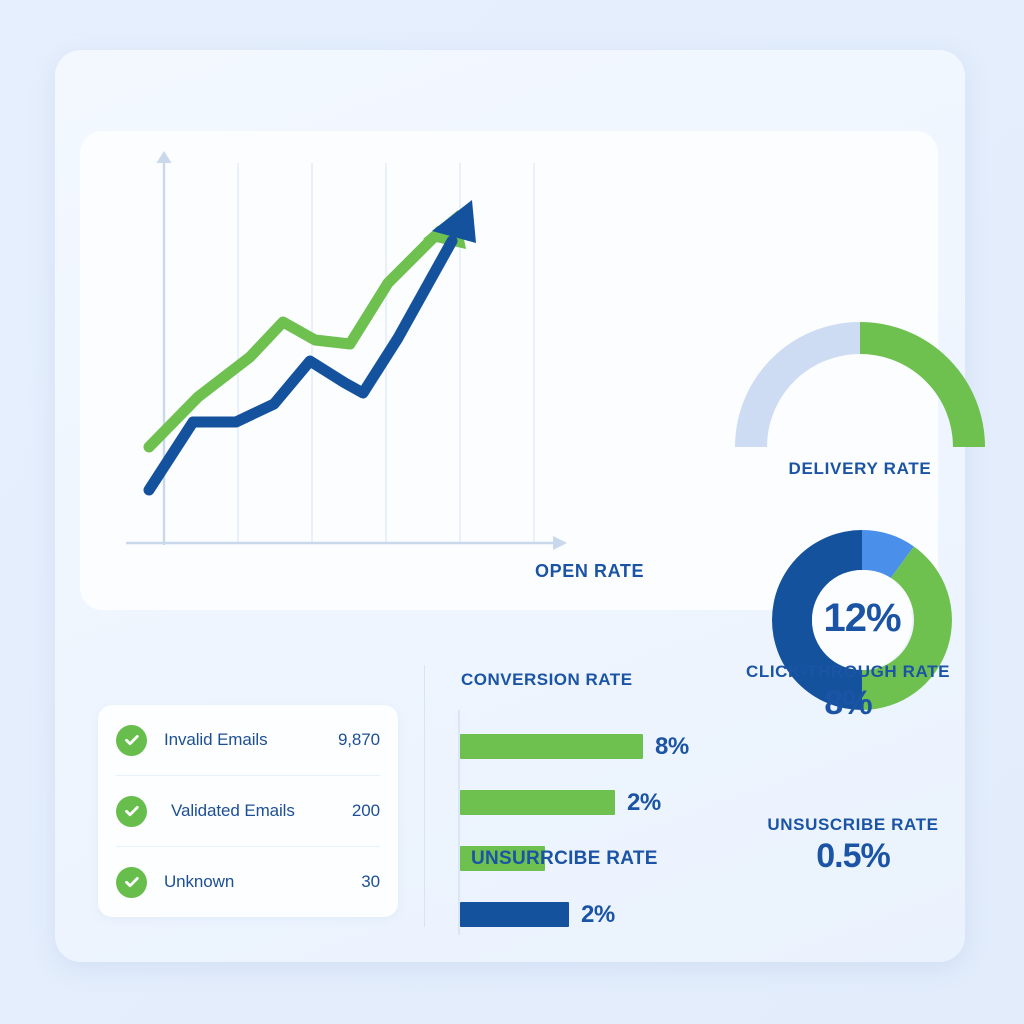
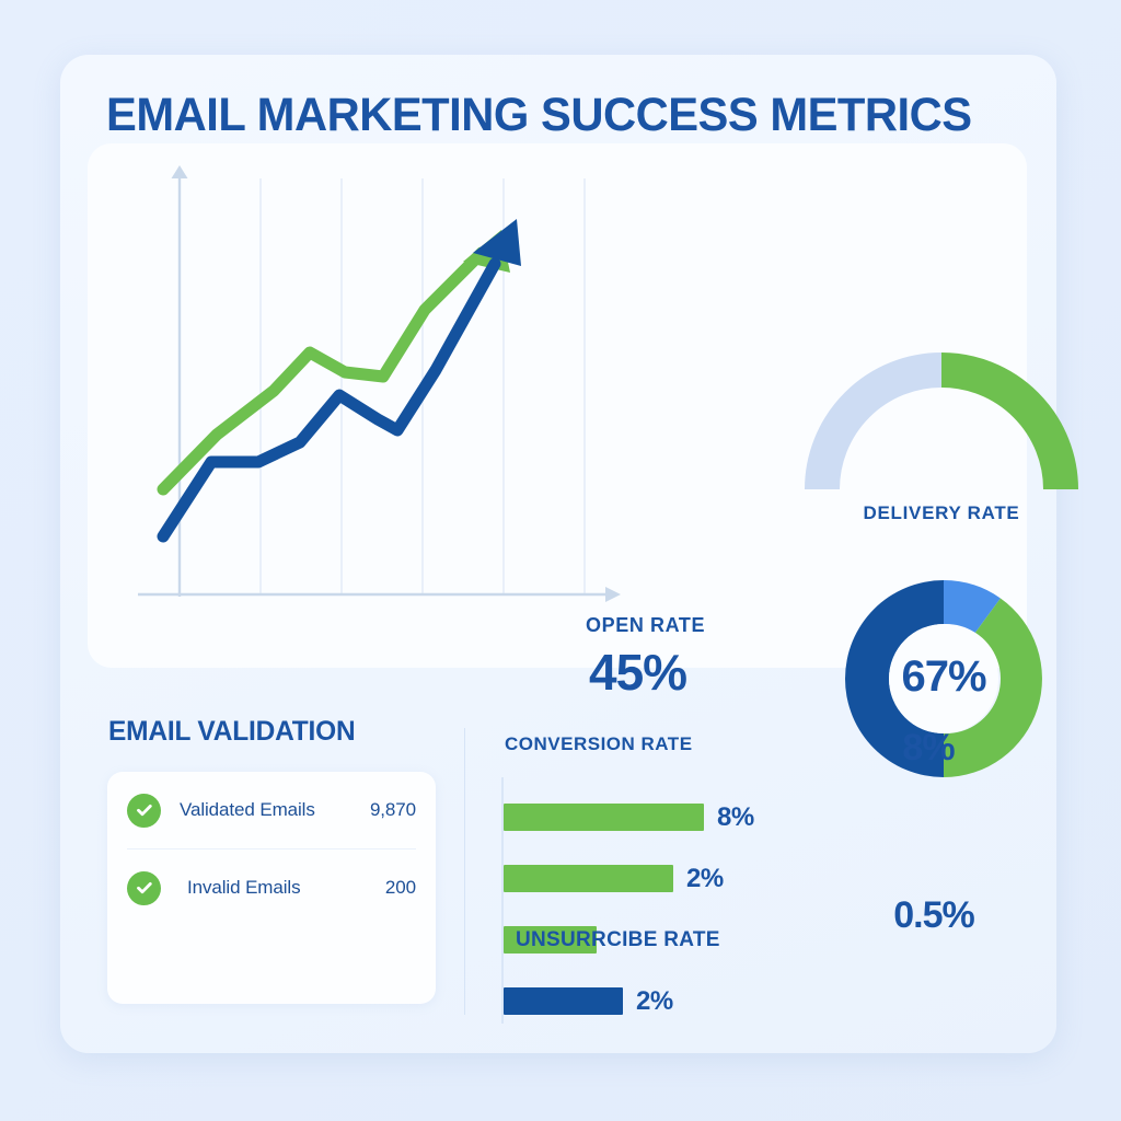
+ EMAIL MARKETING SUCCESS METRICS
  OPEN RATE
+ 45%
  DELIVERY RATE
- 12%
+ 67%
+ EMAIL VALIDATION
- Invalid Emails
+ Validated Emails
  9,870
- Validated Emails
+ Invalid Emails
  200
- Unknown
- 30
  CONVERSION RATE
  8%
  2%
  UNSURRCIBE RATE
  2%
- CLICK-THROUGH RATE
  8%
- UNSUSCRIBE RATE
  0.5%
